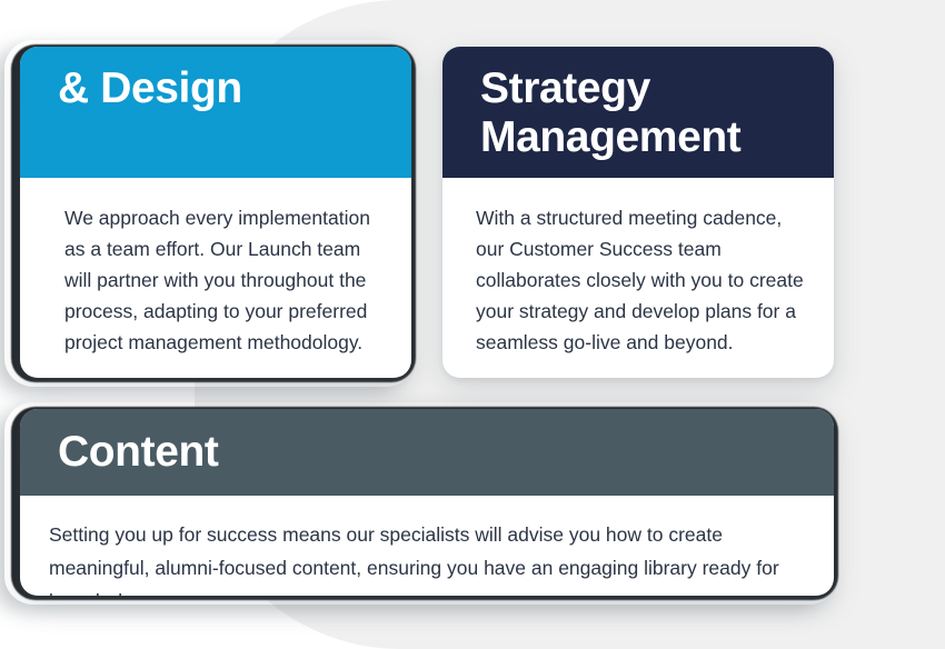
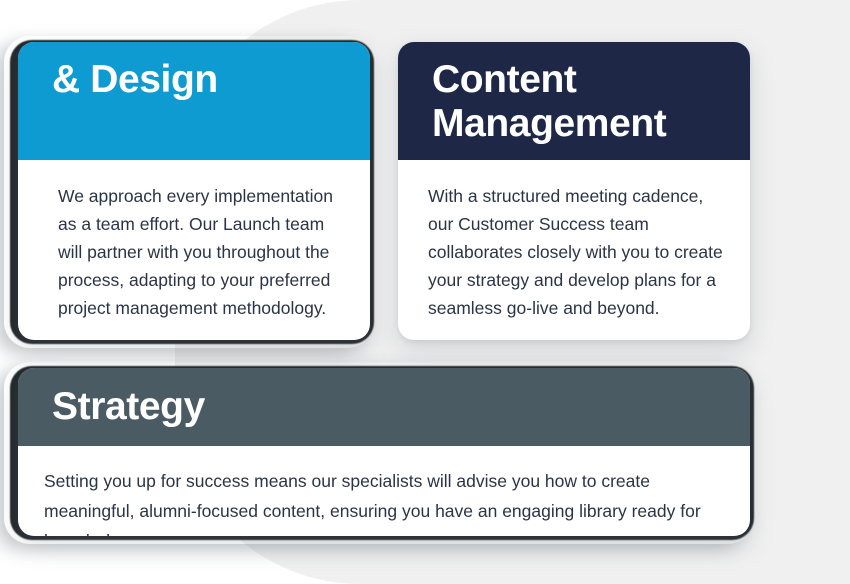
  & Design
  We approach every implementation as a team effort. Our Launch team will partner with you throughout the process, adapting to your preferred project management methodology.
- Strategy
+ Content
  Management
  With a structured meeting cadence, our Customer Success team collaborates closely with you to create your strategy and develop plans for a seamless go-live and beyond.
- Content
+ Strategy
  Setting you up for success means our specialists will advise you how to create meaningful, alumni-focused content, ensuring you have an engaging library ready for
